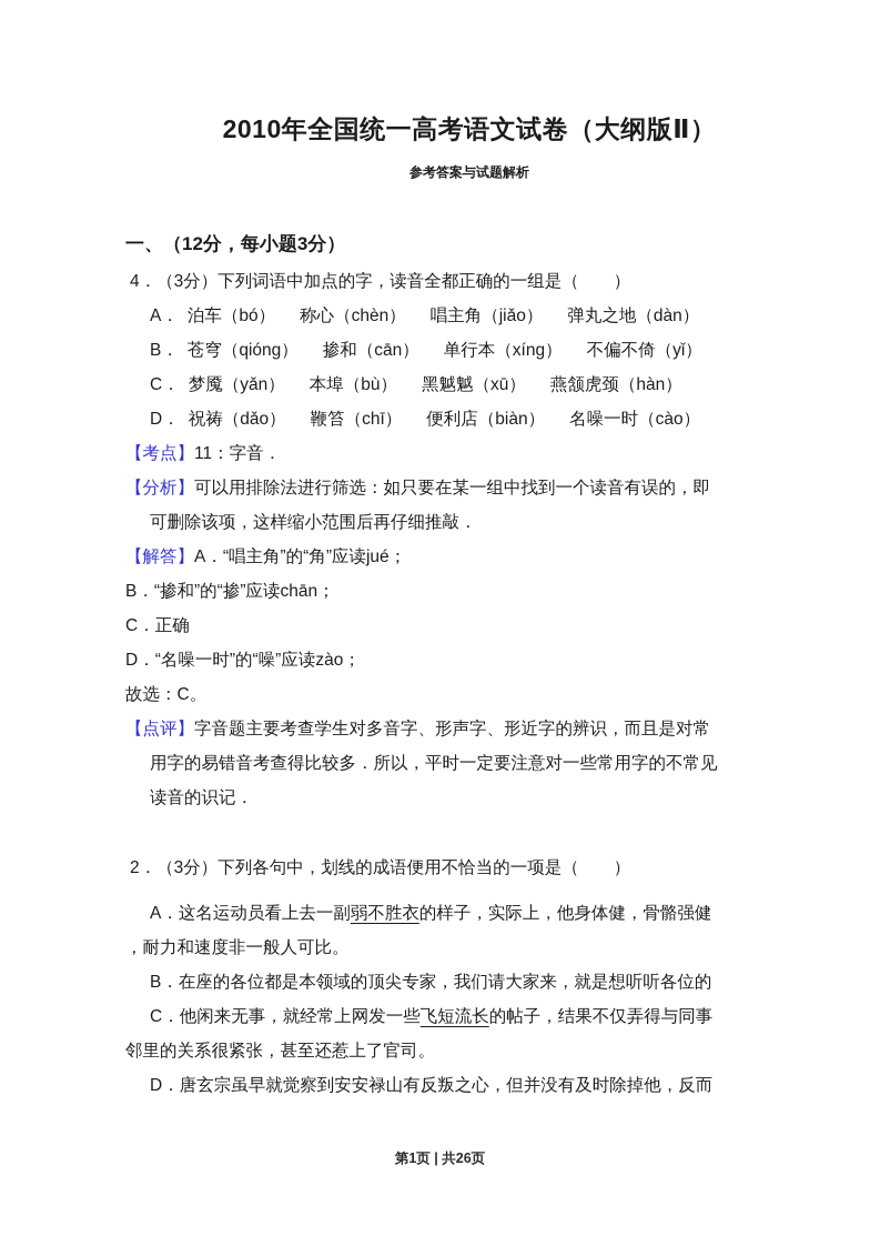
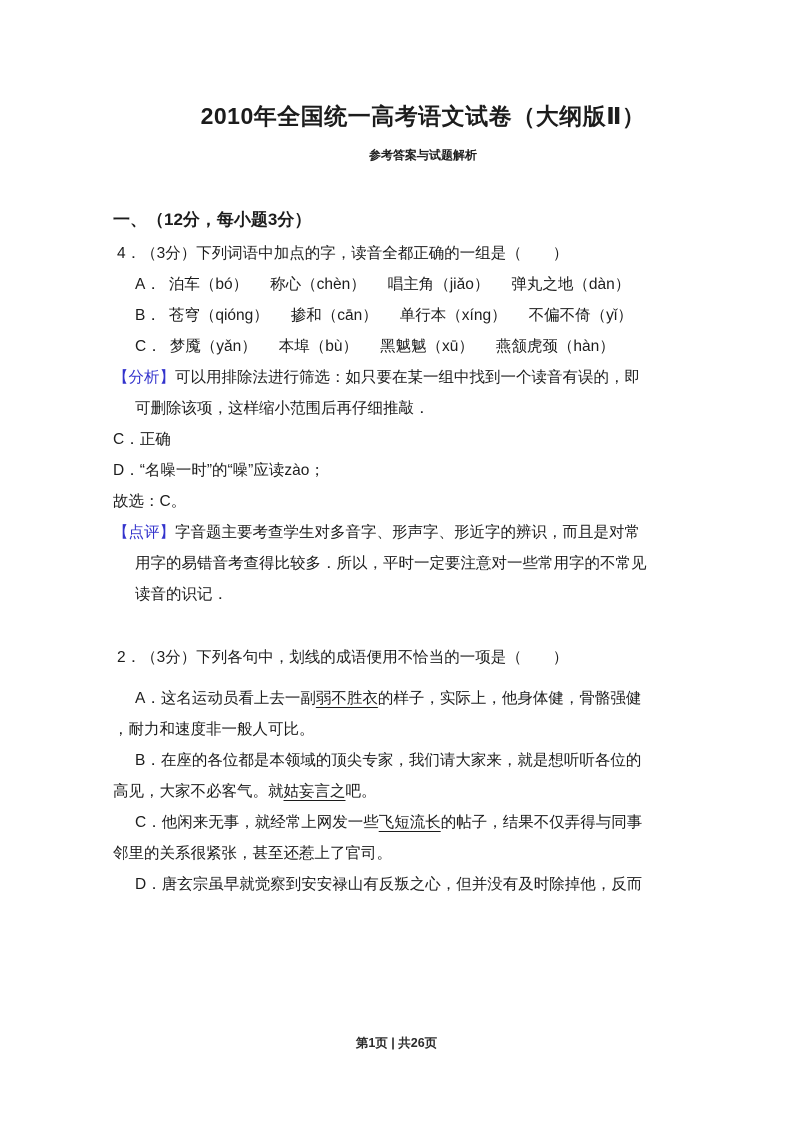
  2010年全国统一高考语文试卷（大纲版Ⅱ）
  参考答案与试题解析
  一、（12分，每小题3分）
  4．（3分）下列词语中加点的字，读音全都正确的一组是（ ）
  A．
  泊车（bó）
  称心（chèn）
  唱主角（jiǎo）
  弹丸之地（dàn）
  B．
  苍穹（qióng）
  掺和（cān）
  单行本（xíng）
  不偏不倚（yǐ）
  C．
  梦魇（yǎn）
  本埠（bù）
  黑魆魆（xū）
  燕颔虎颈（hàn）
- D．
- 祝祷（dǎo）
- 鞭笞（chī）
- 便利店（biàn）
- 名噪一时（cào）
- 【考点】11：字音．
  【分析】可以用排除法进行筛选：如只要在某一组中找到一个读音有误的，即
  可删除该项，这样缩小范围后再仔细推敲．
- 【解答】A．“唱主角”的“角”应读jué；
- B．“掺和”的“掺”应读chān；
  C．正确
  D．“名噪一时”的“噪”应读zào；
  故选：C。
  【点评】字音题主要考查学生对多音字、形声字、形近字的辨识，而且是对常
  用字的易错音考查得比较多．所以，平时一定要注意对一些常用字的不常见
  读音的识记．
  2．（3分）下列各句中，划线的成语便用不恰当的一项是（ ）
  A．这名运动员看上去一副弱不胜衣的样子，实际上，他身体健，骨骼强健
  ，耐力和速度非一般人可比。
  B．在座的各位都是本领域的顶尖专家，我们请大家来，就是想听听各位的
+ 高见，大家不必客气。就姑妄言之吧。
  C．他闲来无事，就经常上网发一些飞短流长的帖子，结果不仅弄得与同事
  邻里的关系很紧张，甚至还惹上了官司。
  D．唐玄宗虽早就觉察到安安禄山有反叛之心，但并没有及时除掉他，反而
  第1页 | 共26页
